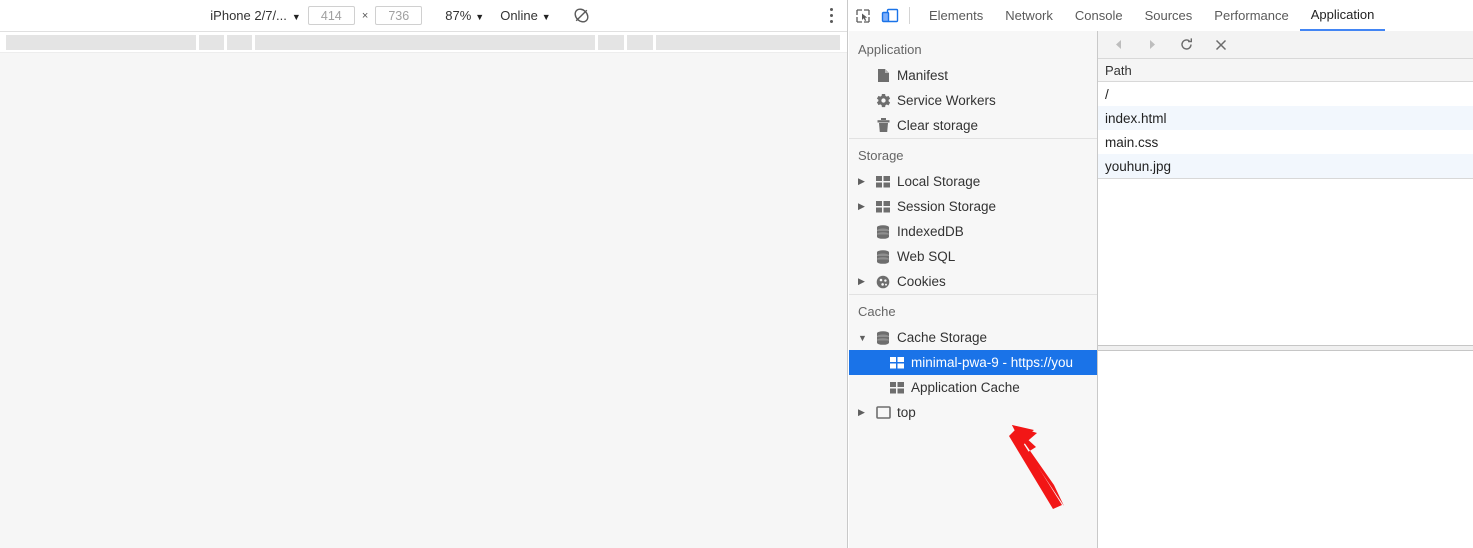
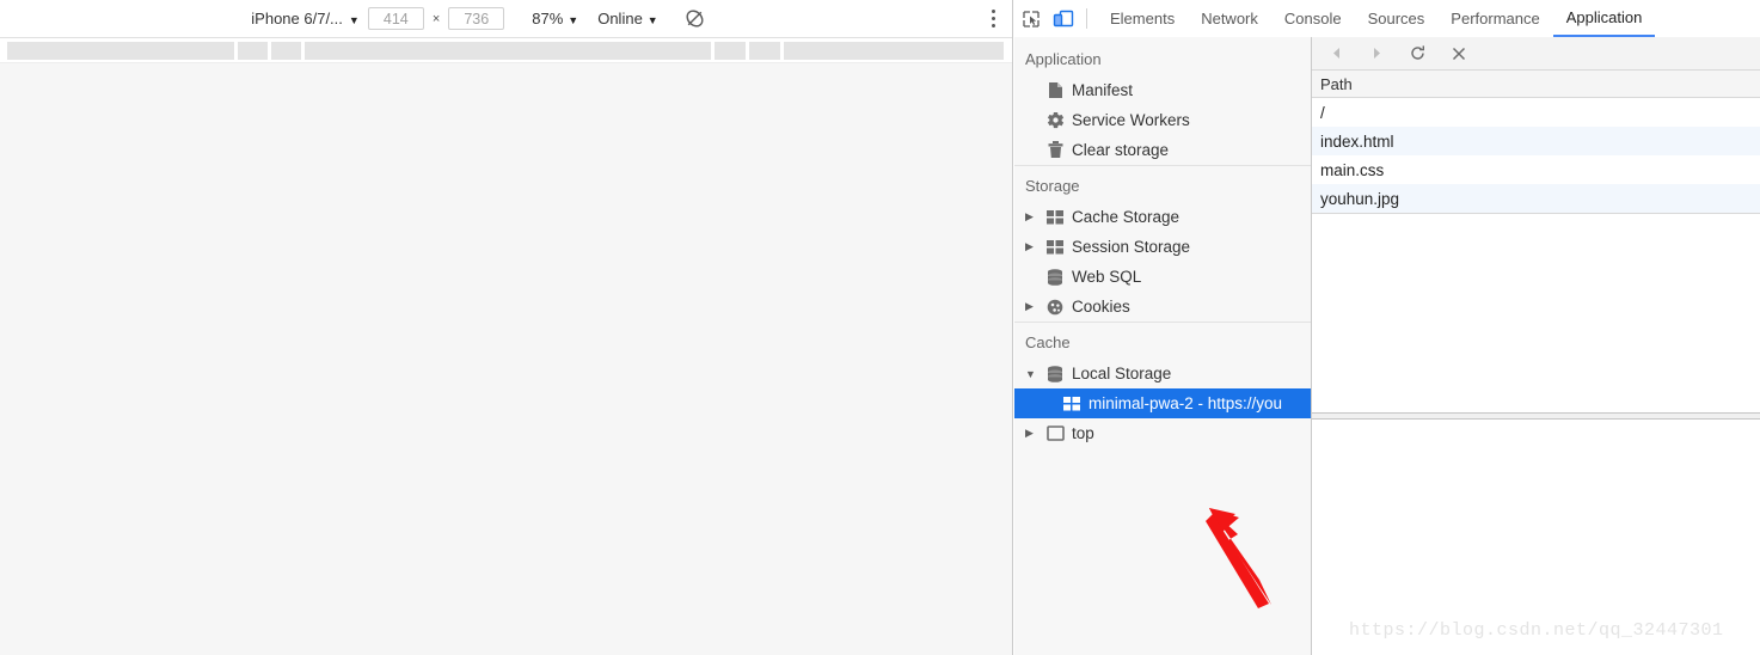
- iPhone 2/7/...
+ iPhone 6/7/...
  ▼
  414
  ×
  736
  87%
  ▼
  Online
  ▼
  Elements
  Network
  Console
  Sources
  Performance
  Application
  Application
  Manifest
  Service Workers
  Clear storage
  Storage
  ▶
- Local Storage
+ Cache Storage
  ▶
  Session Storage
- IndexedDB
  Web SQL
  ▶
  Cookies
  Cache
  ▼
- Cache Storage
+ Local Storage
- minimal-pwa-9 - https://you
+ minimal-pwa-2 - https://you
- Application Cache
  ▶
  top
  Path
  /
  index.html
  main.css
  youhun.jpg
+ https://blog.csdn.net/qq_32447301
